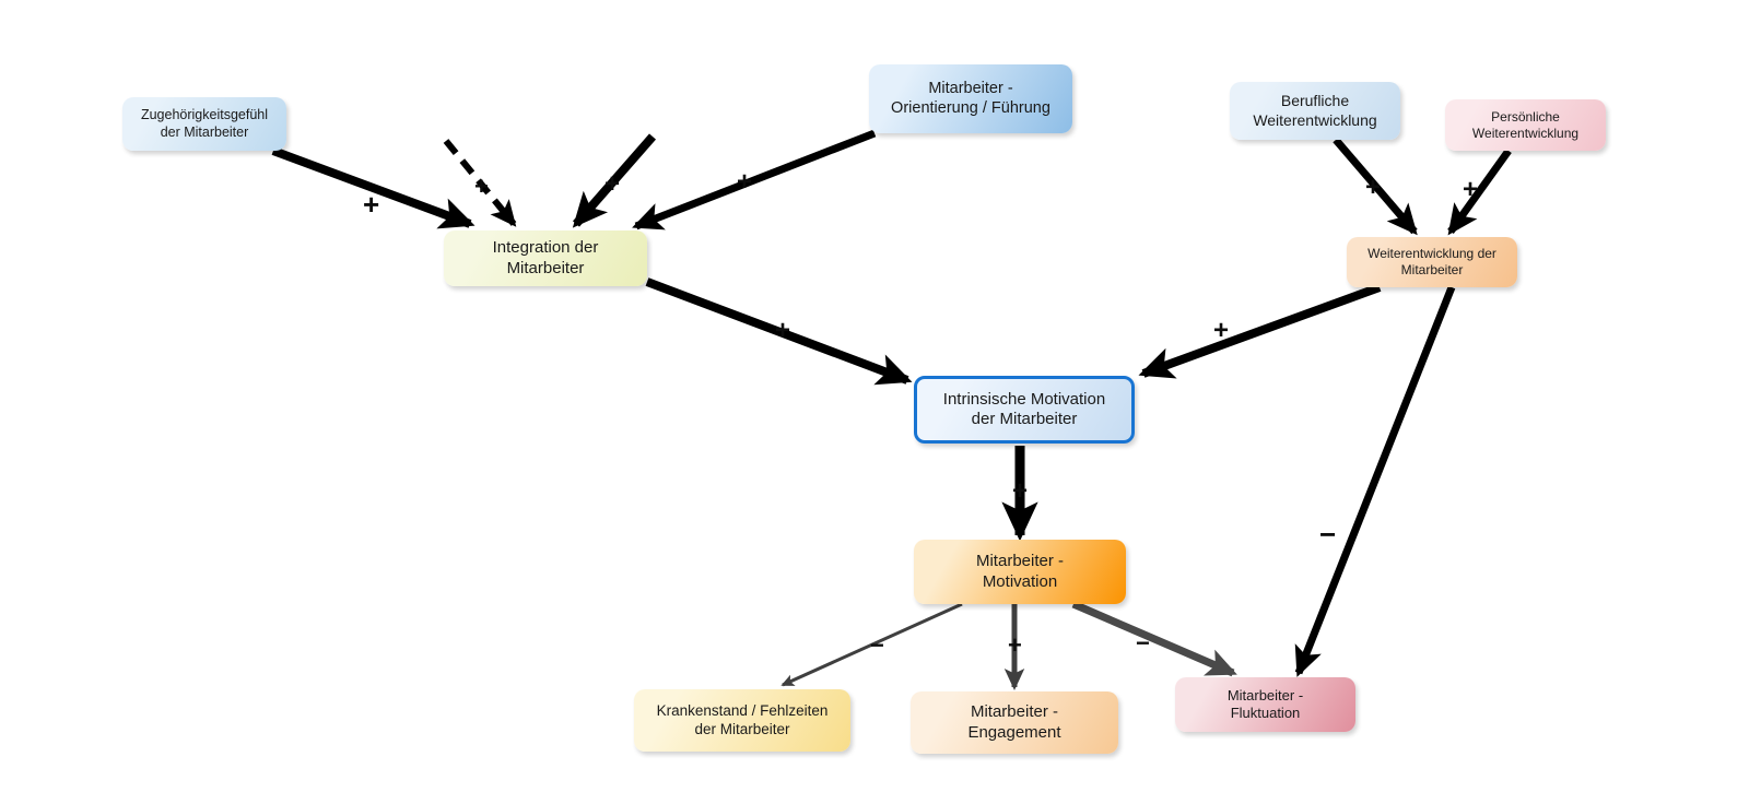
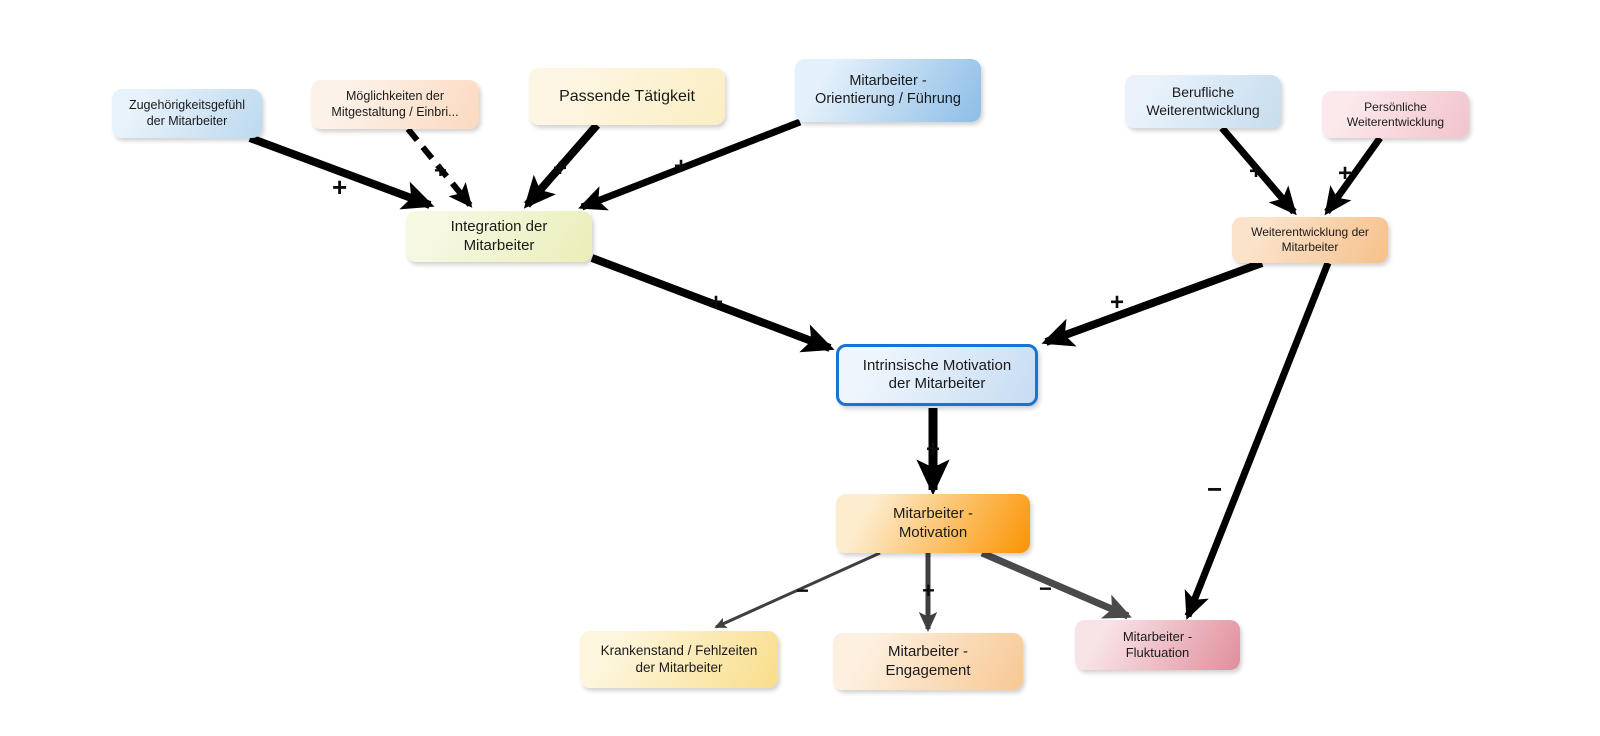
  +
  +
  +
  +
  +
  +
  +
  +
  +
  −
  −
  +
  −
  Zugehörigkeitsgefühl
  der Mitarbeiter
+ Möglichkeiten der
+ Mitgestaltung / Einbri...
+ Passende Tätigkeit
  Mitarbeiter -
  Orientierung / Führung
  Berufliche
  Weiterentwicklung
  Persönliche
  Weiterentwicklung
  Integration der
  Mitarbeiter
  Weiterentwicklung der
  Mitarbeiter
  Intrinsische Motivation
  der Mitarbeiter
  Mitarbeiter -
  Motivation
  Krankenstand / Fehlzeiten
  der Mitarbeiter
  Mitarbeiter -
  Engagement
  Mitarbeiter -
  Fluktuation
